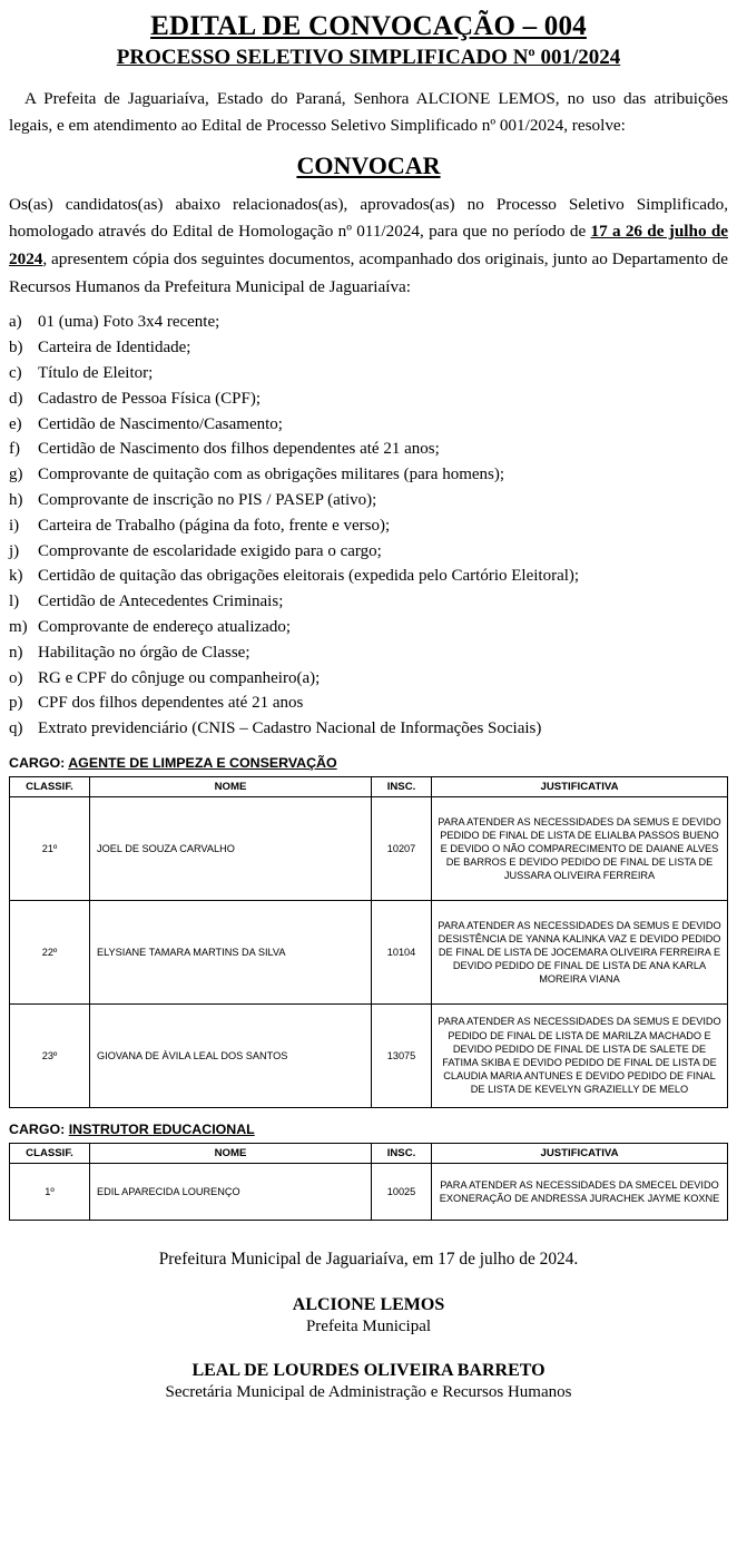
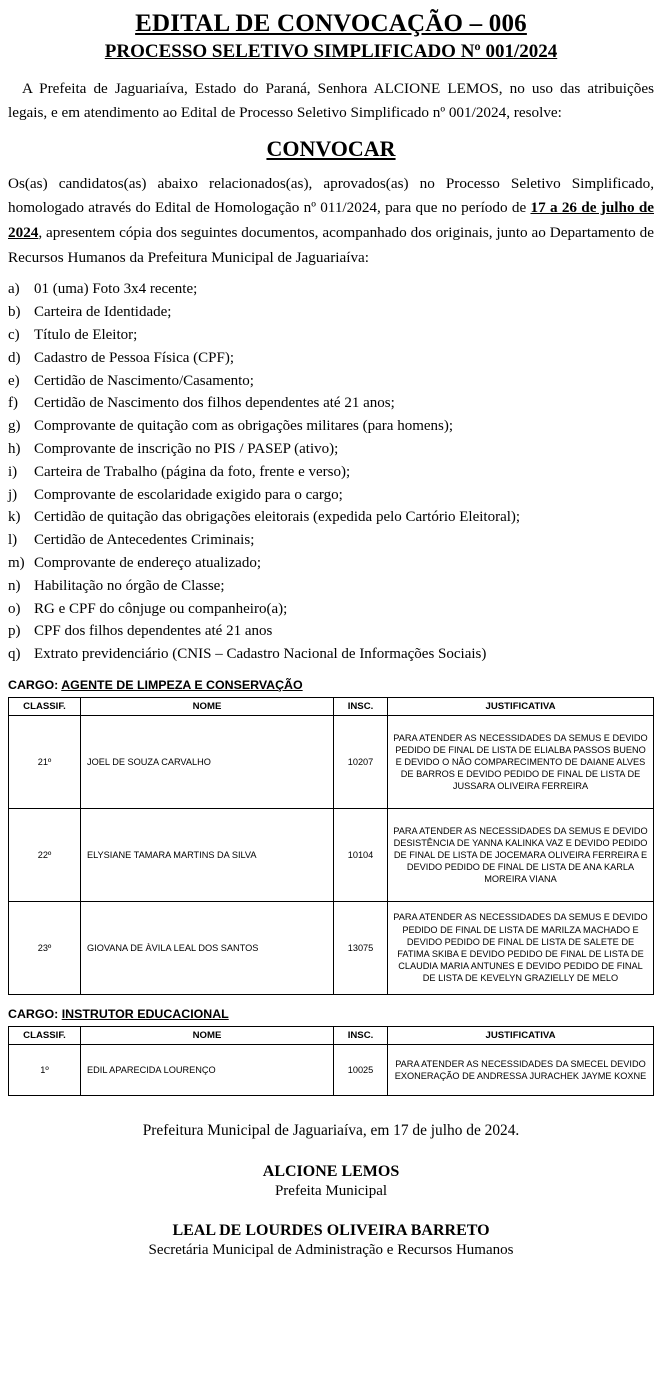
- EDITAL DE CONVOCAÇÃO – 004
+ EDITAL DE CONVOCAÇÃO – 006
  PROCESSO SELETIVO SIMPLIFICADO Nº 001/2024
  A Prefeita de Jaguariaíva, Estado do Paraná, Senhora ALCIONE LEMOS, no uso das atribuições legais, e em atendimento ao Edital de Processo Seletivo Simplificado nº 001/2024, resolve:
  CONVOCAR
  Os(as) candidatos(as) abaixo relacionados(as), aprovados(as) no Processo Seletivo Simplificado, homologado através do Edital de Homologação nº 011/2024, para que no período de 17 a 26 de julho de 2024, apresentem cópia dos seguintes documentos, acompanhado dos originais, junto ao Departamento de Recursos Humanos da Prefeitura Municipal de Jaguariaíva:
  a)
  01 (uma) Foto 3x4 recente;
  b)
  Carteira de Identidade;
  c)
  Título de Eleitor;
  d)
  Cadastro de Pessoa Física (CPF);
  e)
  Certidão de Nascimento/Casamento;
  f)
  Certidão de Nascimento dos filhos dependentes até 21 anos;
  g)
  Comprovante de quitação com as obrigações militares (para homens);
  h)
  Comprovante de inscrição no PIS / PASEP (ativo);
  i)
  Carteira de Trabalho (página da foto, frente e verso);
  j)
  Comprovante de escolaridade exigido para o cargo;
  k)
  Certidão de quitação das obrigações eleitorais (expedida pelo Cartório Eleitoral);
  l)
  Certidão de Antecedentes Criminais;
  m)
  Comprovante de endereço atualizado;
  n)
  Habilitação no órgão de Classe;
  o)
  RG e CPF do cônjuge ou companheiro(a);
  p)
  CPF dos filhos dependentes até 21 anos
  q)
  Extrato previdenciário (CNIS – Cadastro Nacional de Informações Sociais)
  CARGO: AGENTE DE LIMPEZA E CONSERVAÇÃO
  CLASSIF.	NOME	INSC.	JUSTIFICATIVA
  21º	JOEL DE SOUZA CARVALHO	10207	PARA ATENDER AS NECESSIDADES DA SEMUS E DEVIDO PEDIDO DE FINAL DE LISTA DE ELIALBA PASSOS BUENO E DEVIDO O NÃO COMPARECIMENTO DE DAIANE ALVES DE BARROS E DEVIDO PEDIDO DE FINAL DE LISTA DE JUSSARA OLIVEIRA FERREIRA
  22º	ELYSIANE TAMARA MARTINS DA SILVA	10104	PARA ATENDER AS NECESSIDADES DA SEMUS E DEVIDO DESISTÊNCIA DE YANNA KALINKA VAZ E DEVIDO PEDIDO DE FINAL DE LISTA DE JOCEMARA OLIVEIRA FERREIRA E DEVIDO PEDIDO DE FINAL DE LISTA DE ANA KARLA MOREIRA VIANA
  23º	GIOVANA DE ÀVILA LEAL DOS SANTOS	13075	PARA ATENDER AS NECESSIDADES DA SEMUS E DEVIDO PEDIDO DE FINAL DE LISTA DE MARILZA MACHADO E DEVIDO PEDIDO DE FINAL DE LISTA DE SALETE DE FATIMA SKIBA E DEVIDO PEDIDO DE FINAL DE LISTA DE CLAUDIA MARIA ANTUNES E DEVIDO PEDIDO DE FINAL DE LISTA DE KEVELYN GRAZIELLY DE MELO
  CARGO: INSTRUTOR EDUCACIONAL
  CLASSIF.	NOME	INSC.	JUSTIFICATIVA
  1º	EDIL APARECIDA LOURENÇO	10025	PARA ATENDER AS NECESSIDADES DA SMECEL DEVIDO EXONERAÇÃO DE ANDRESSA JURACHEK JAYME KOXNE
  Prefeitura Municipal de Jaguariaíva, em 17 de julho de 2024.
  ALCIONE LEMOS
  Prefeita Municipal
  LEAL DE LOURDES OLIVEIRA BARRETO
  Secretária Municipal de Administração e Recursos Humanos
